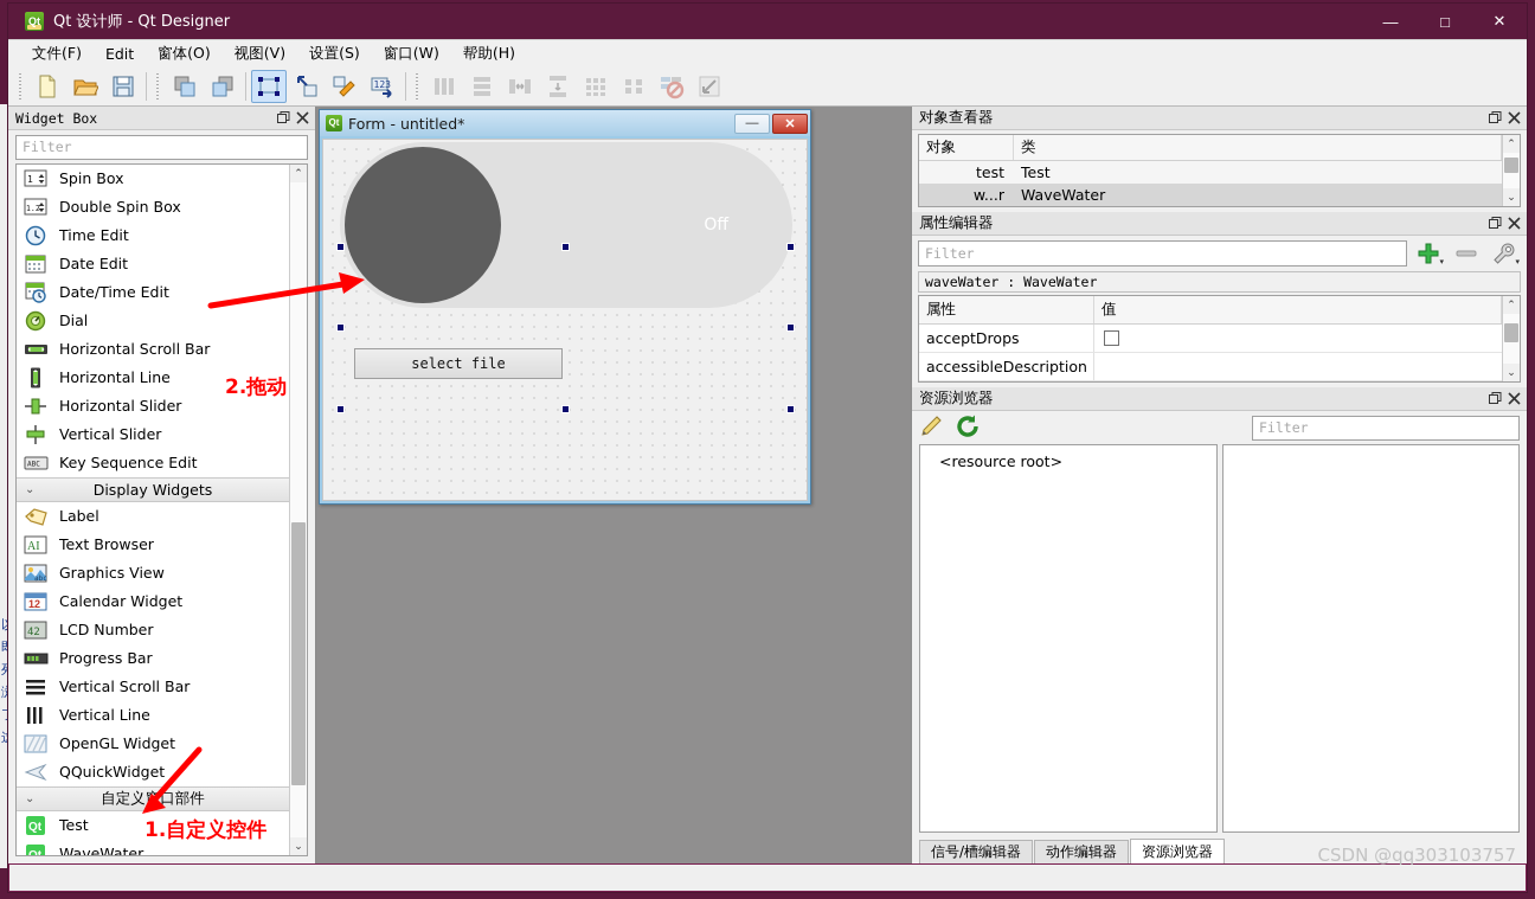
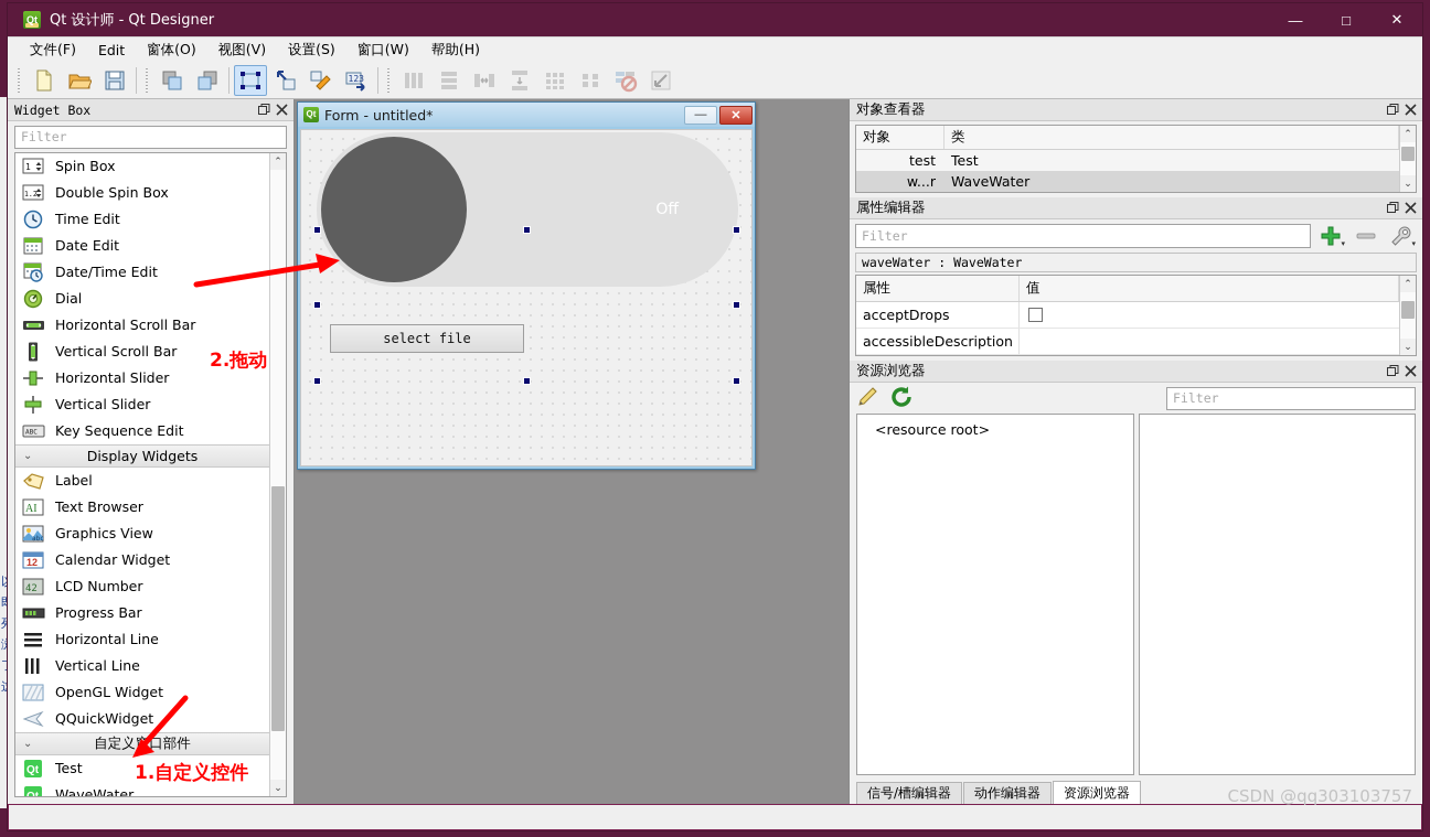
  Qt 设计师 - Qt Designer
  —
  □
  ✕
  文件(F)
  Edit
  窗体(O)
  视图(V)
  设置(S)
  窗口(W)
  帮助(H)
  123
  Widget Box
  Filter
  1
  Spin Box
  1.2
  Double Spin Box
  Time Edit
  Date Edit
  Date/Time Edit
  Dial
  Horizontal Scroll Bar
- Horizontal Line
+ Vertical Scroll Bar
  Horizontal Slider
  Vertical Slider
  Key Sequence Edit
  ⌄
  Display Widgets
  Label
  AI
  Text Browser
  Graphics View
  12
  Calendar Widget
  42
  LCD Number
  Progress Bar
- Vertical Scroll Bar
+ Horizontal Line
  Vertical Line
  OpenGL Widget
  QQuickWidget
  ⌄
  自定义口部件
  Qt
  Test
  WaveWater
  ⌃
  ⌄
  Form - untitled*
  —
  ✕
  Off
  select file
  对象查看器
  对象
  类
  test
  Test
  w...r
  WaveWater
  ⌃
  ⌄
  属性编辑器
  Filter
  waveWater : WaveWater
  属性
  值
  acceptDrops
  accessibleDescription
  ⌃
  ⌄
  资源浏览器
  Filter
  <resource root>
  信号/槽编辑器
  动作编辑器
  资源浏览器
  1.自定义控件
  2.拖动
  CSDN @qq303103757
